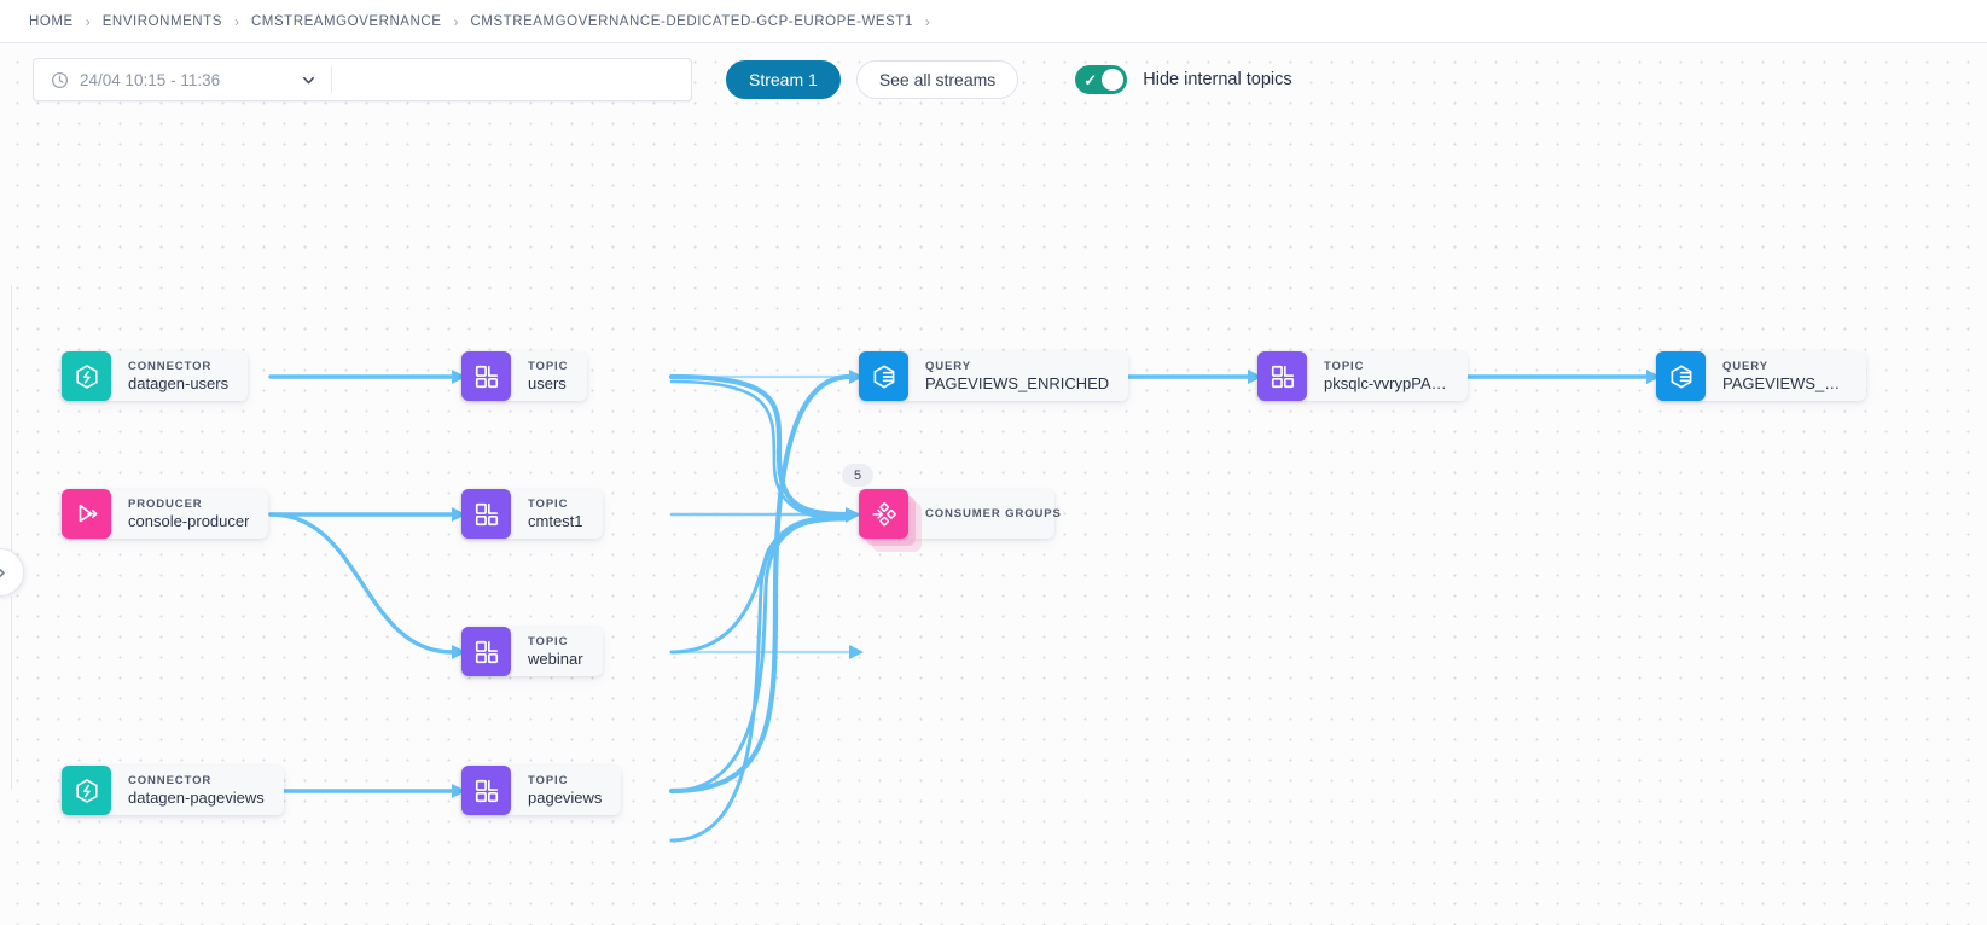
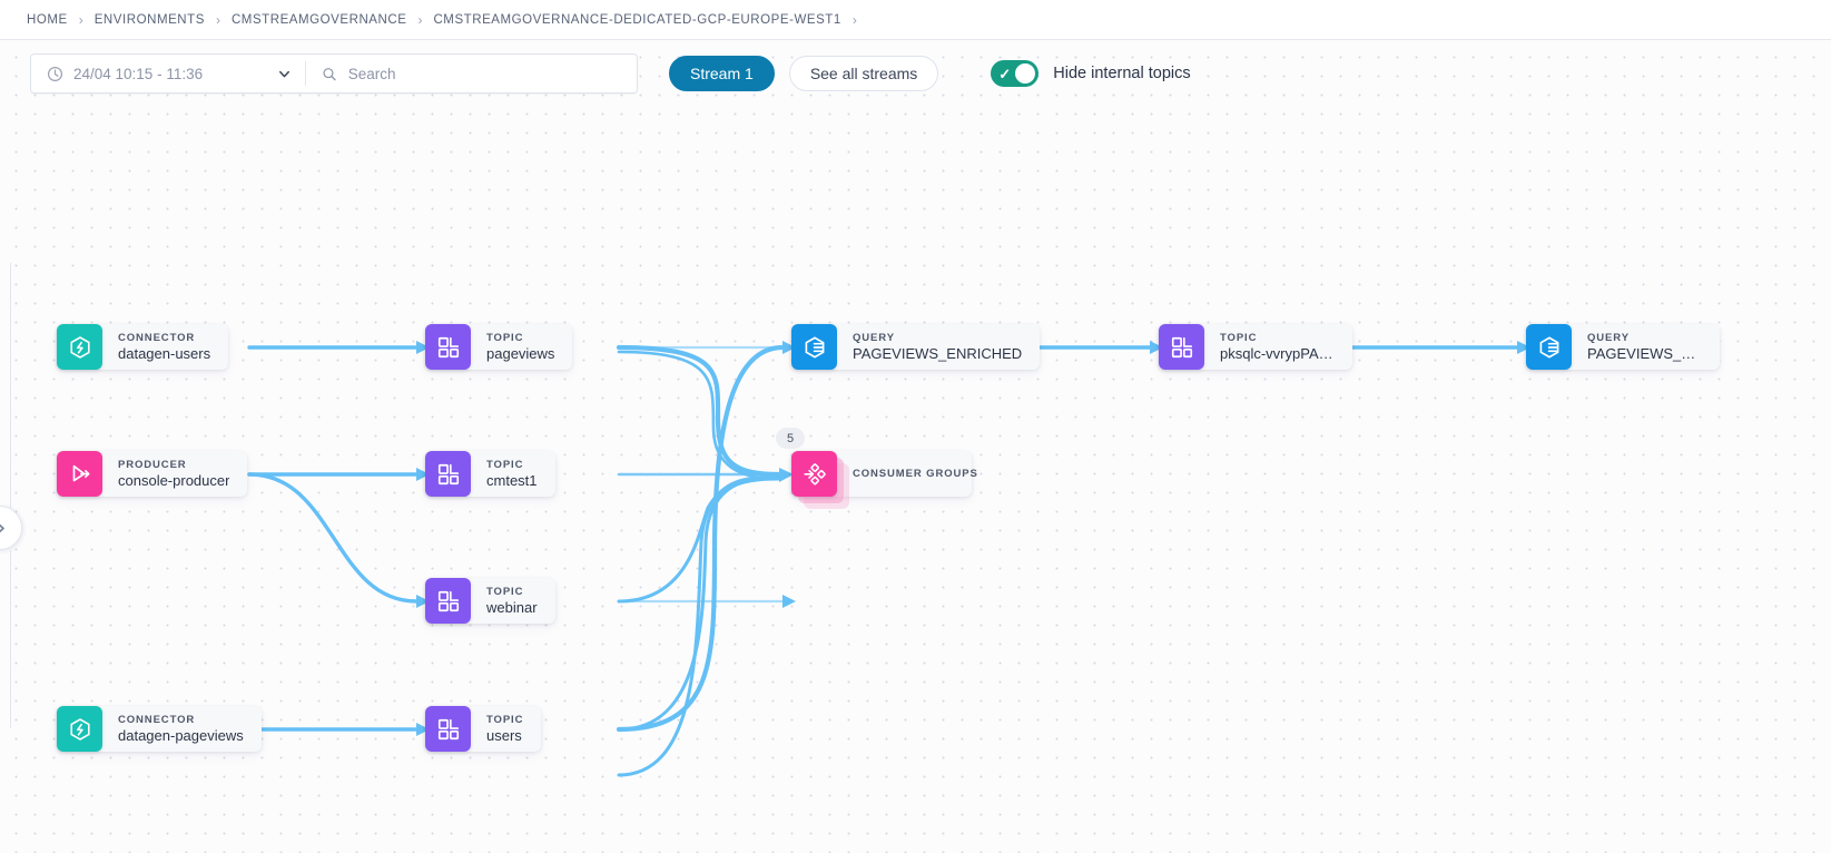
  HOME
  ›
  ENVIRONMENTS
  ›
  CMSTREAMGOVERNANCE
  ›
  CMSTREAMGOVERNANCE-DEDICATED-GCP-EUROPE-WEST1
  ›
  CONNECTOR
  datagen-users
  TOPIC
- users
+ pageviews
  QUERY
  PAGEVIEWS_ENRICHED
  TOPIC
  pksqlc-vvrypPAG
  QUERY
  PAGEVIEWS_EN
  PRODUCER
  console-producer
  TOPIC
  cmtest1
  5
  CONSUMER GROUPS
  TOPIC
  webinar
  CONNECTOR
  datagen-pageviews
  TOPIC
- pageviews
+ users
  24/04 10:15 - 11:36
+ Search
  Stream 1
  See all streams
  ✓
  Hide internal topics
